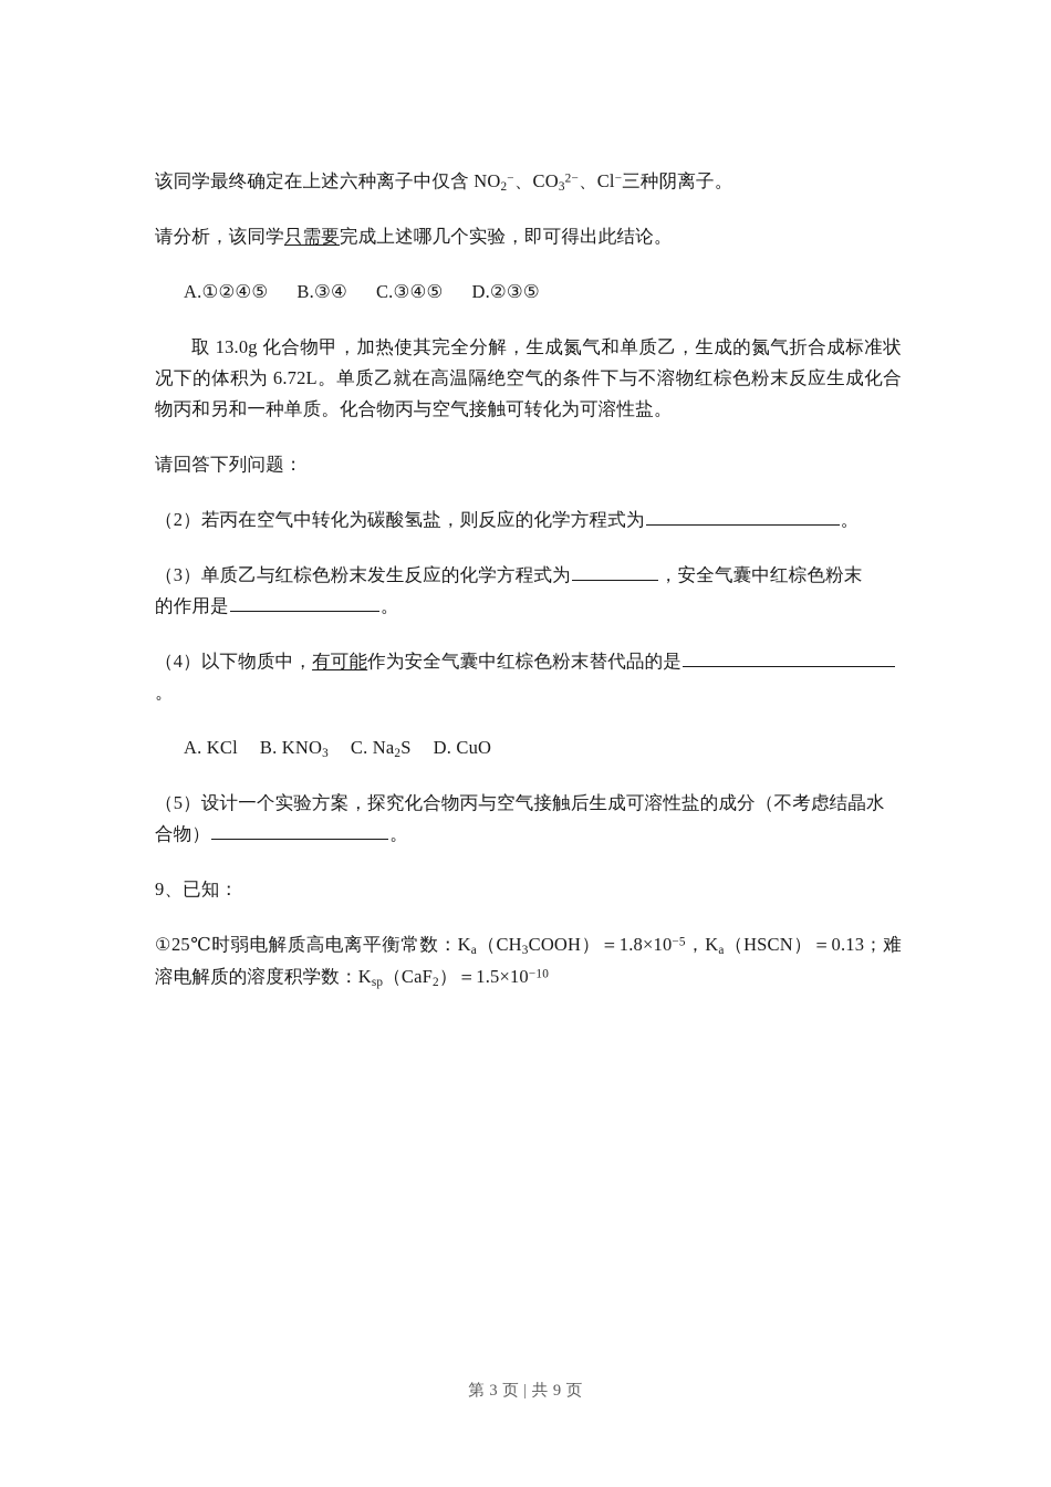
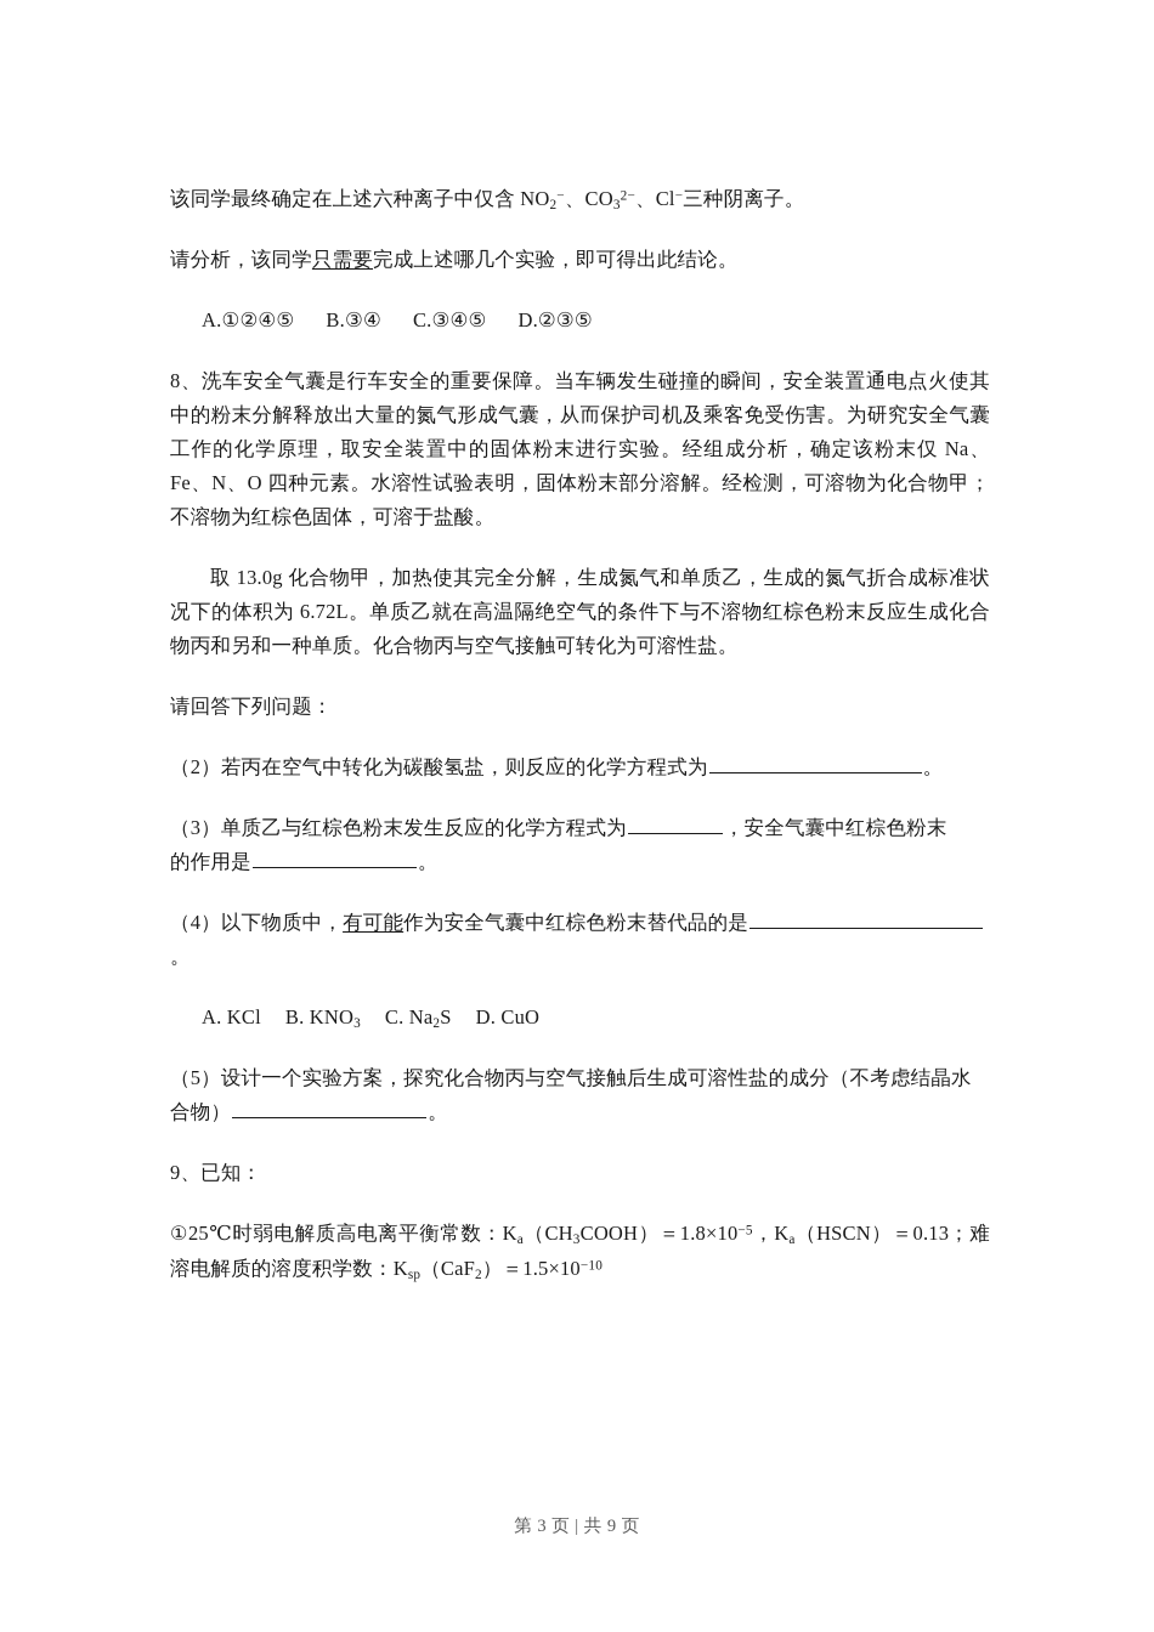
  该同学最终确定在上述六种离子中仅含 NO2−、CO32−、Cl−三种阴离子。
  请分析，该同学只需要完成上述哪几个实验，即可得出此结论。
  A.①②④⑤ B.③④ C.③④⑤ D.②③⑤
+ 8、洗车安全气囊是行车安全的重要保障。当车辆发生碰撞的瞬间，安全装置通电点火使其中的粉末分解释放出大量的氮气形成气囊，从而保护司机及乘客免受伤害。为研究安全气囊工作的化学原理，取安全装置中的固体粉末进行实验。经组成分析，确定该粉末仅 Na、Fe、N、O 四种元素。水溶性试验表明，固体粉末部分溶解。经检测，可溶物为化合物甲；不溶物为红棕色固体，可溶于盐酸。
  取 13.0g 化合物甲，加热使其完全分解，生成氮气和单质乙，生成的氮气折合成标准状况下的体积为 6.72L。单质乙就在高温隔绝空气的条件下与不溶物红棕色粉末反应生成化合物丙和另和一种单质。化合物丙与空气接触可转化为可溶性盐。
  请回答下列问题：
  （2）若丙在空气中转化为碳酸氢盐，则反应的化学方程式为 。
  （3）单质乙与红棕色粉末发生反应的化学方程式为 ，安全气囊中红棕色粉末
  的作用是 。
  （4）以下物质中，有可能作为安全气囊中红棕色粉末替代品的是
  。
  A. KCl B. KNO3 C. Na2S D. CuO
  （5）设计一个实验方案，探究化合物丙与空气接触后生成可溶性盐的成分（不考虑结晶水
  合物） 。
  9、已知：
  ①25℃时弱电解质高电离平衡常数：Ka（CH3COOH）＝1.8×10−5，Ka（HSCN）＝0.13；难溶电解质的溶度积学数：Ksp（CaF2）＝1.5×10−10
  第 3 页 | 共 9 页
